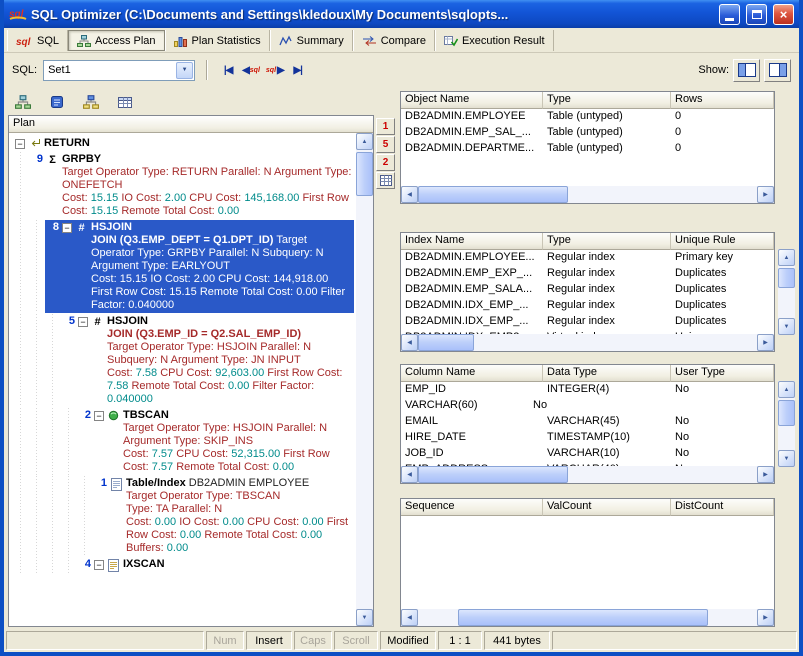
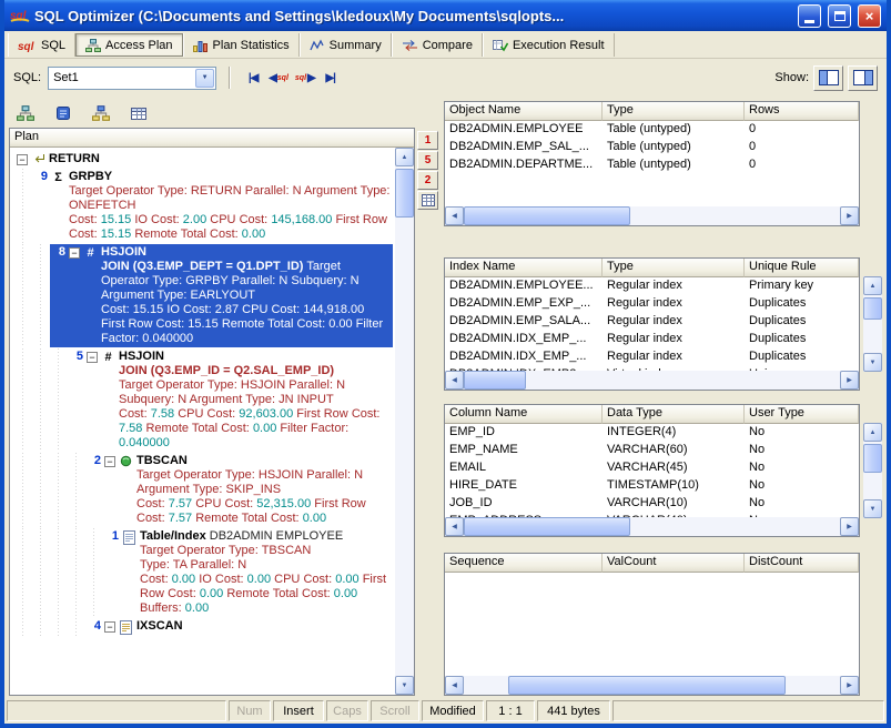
  sql
  SQL Optimizer (C:\Documents and Settings\kledoux\My Documents\sqlopts...
  ×
  sql
  SQL
  Access Plan
  Plan Statistics
  Summary
  Compare
  Execution Result
  SQL:
  Set1
  |◀
  ◀
  ▶
  ▶|
  Show:
  Plan
  −
  RETURN
  9
  Σ
  GRPBY
  Target Operator Type: RETURN Parallel: N Argument Type: ONEFETCH
  Cost: 15.15 IO Cost: 2.00 CPU Cost: 145,168.00 First Row Cost: 15.15 Remote Total Cost: 0.00
  8
  −
  #
  HSJOIN
  JOIN (Q3.EMP_DEPT = Q1.DPT_ID) Target Operator Type: GRPBY Parallel: N Subquery: N Argument Type: EARLYOUT
- Cost: 15.15 IO Cost: 2.00 CPU Cost: 144,918.00 First Row Cost: 15.15 Remote Total Cost: 0.00 Filter Factor: 0.040000
+ Cost: 15.15 IO Cost: 2.87 CPU Cost: 144,918.00 First Row Cost: 15.15 Remote Total Cost: 0.00 Filter Factor: 0.040000
  5
  −
  #
  HSJOIN
  JOIN (Q3.EMP_ID = Q2.SAL_EMP_ID)
  Target Operator Type: HSJOIN Parallel: N Subquery: N Argument Type: JN INPUT
  Cost: 7.58 CPU Cost: 92,603.00 First Row Cost: 7.58 Remote Total Cost: 0.00 Filter Factor: 0.040000
  2
  −
  TBSCAN
  Target Operator Type: HSJOIN Parallel: N Argument Type: SKIP_INS
  Cost: 7.57 CPU Cost: 52,315.00 First Row Cost: 7.57 Remote Total Cost: 0.00
  1
  Table/Index DB2ADMIN EMPLOYEE
  Target Operator Type: TBSCAN
  Type: TA Parallel: N
  Cost: 0.00 IO Cost: 0.00 CPU Cost: 0.00 First Row Cost: 0.00 Remote Total Cost: 0.00 Buffers: 0.00
  4
  −
  IXSCAN
  1
  5
  2
  Object Name
  Type
  Rows
  DB2ADMIN.EMPLOYEE
  Table (untyped)
  0
  DB2ADMIN.EMP_SAL_...
  Table (untyped)
  0
  DB2ADMIN.DEPARTME...
  Table (untyped)
  0
  Index Name
  Type
  Unique Rule
  DB2ADMIN.EMPLOYEE...
  Regular index
  Primary key
  DB2ADMIN.EMP_EXP_...
  Regular index
  Duplicates
  DB2ADMIN.EMP_SALA...
  Regular index
  Duplicates
  DB2ADMIN.IDX_EMP_...
  Regular index
  Duplicates
  DB2ADMIN.IDX_EMP_...
  Regular index
  Duplicates
  Column Name
  Data Type
  User Type
  EMP_ID
  INTEGER(4)
  No
+ EMP_NAME
  VARCHAR(60)
  No
  EMAIL
  VARCHAR(45)
  No
  HIRE_DATE
  TIMESTAMP(10)
  No
  JOB_ID
  VARCHAR(10)
  No
  Sequence
  ValCount
  DistCount
  Num
  Insert
  Caps
  Scroll
  Modified
  1 : 1
  441 bytes
